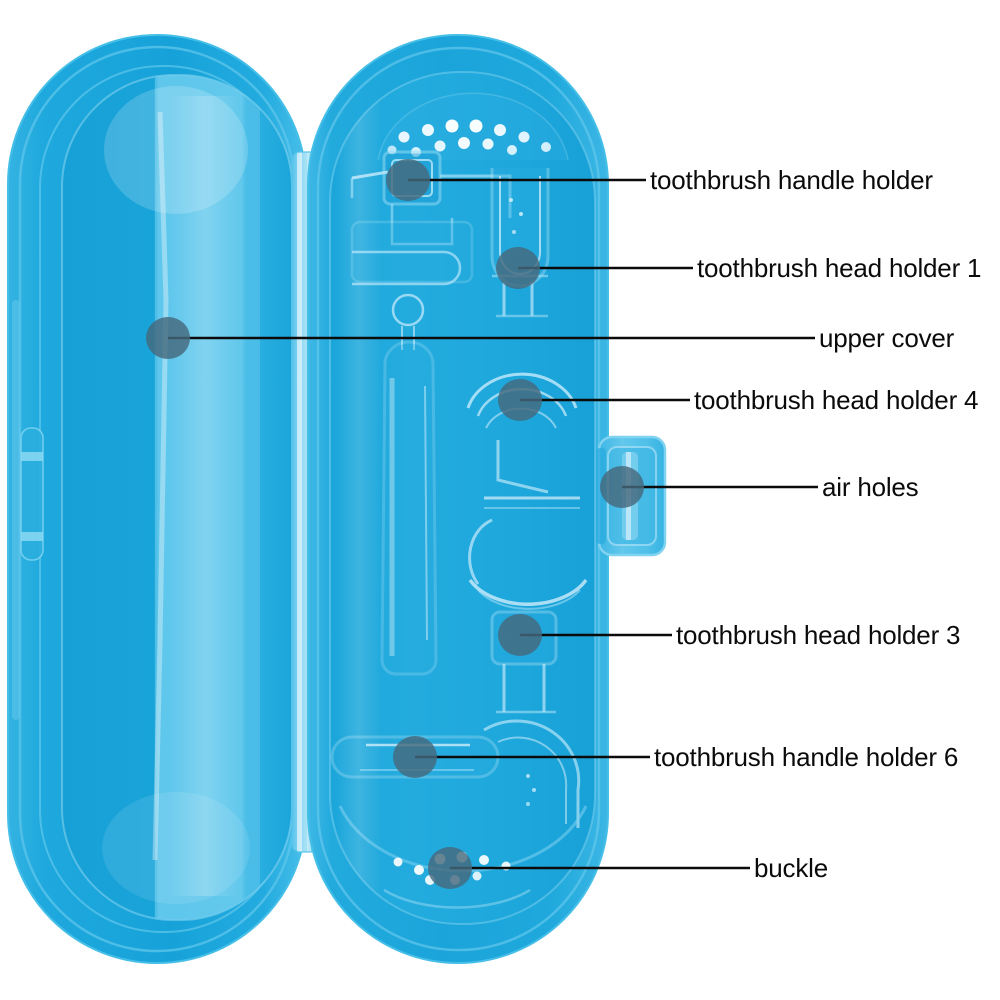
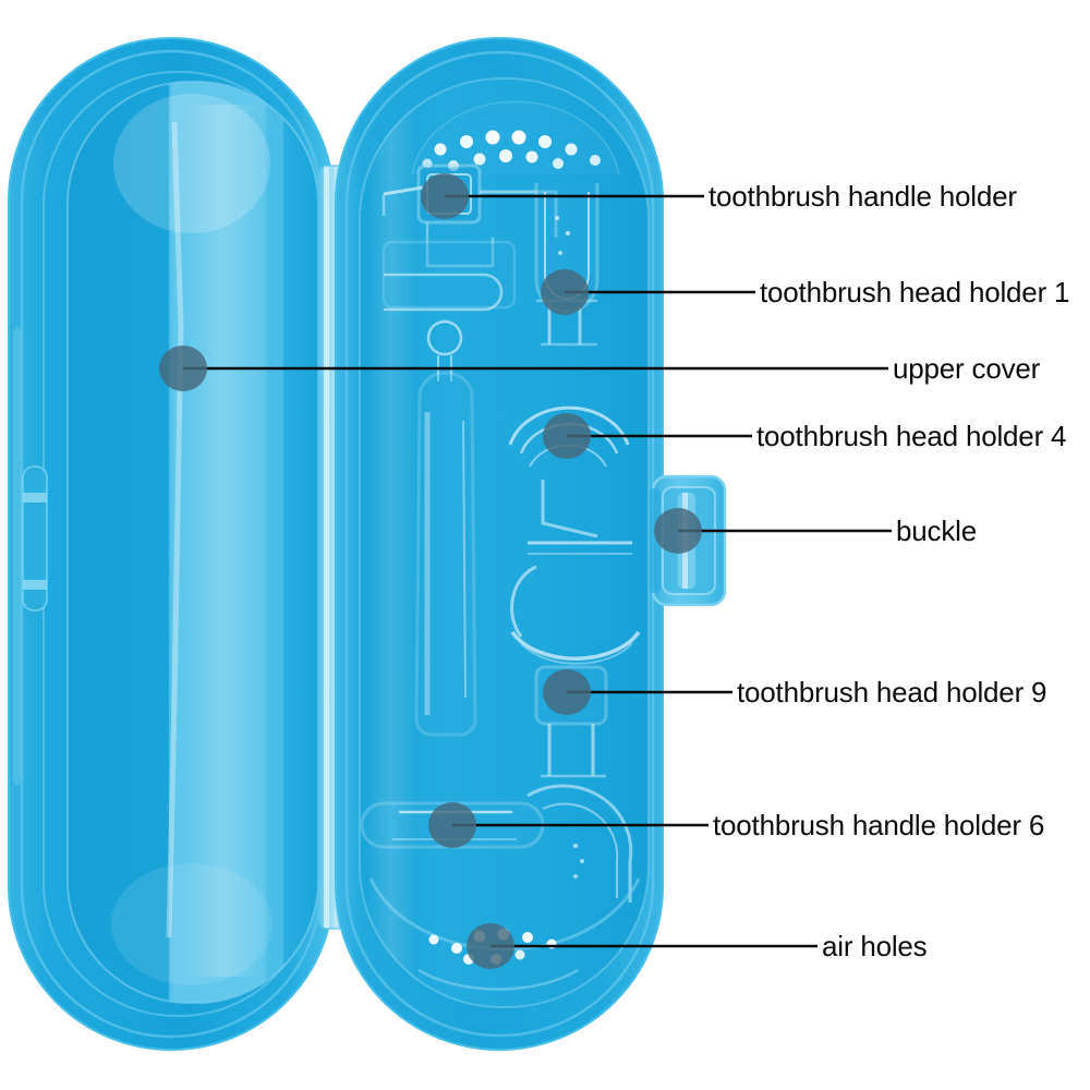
  toothbrush handle holder
  toothbrush head holder 1
  upper cover
  toothbrush head holder 4
- air holes
+ buckle
- toothbrush head holder 3
+ toothbrush head holder 9
  toothbrush handle holder 6
- buckle
+ air holes
